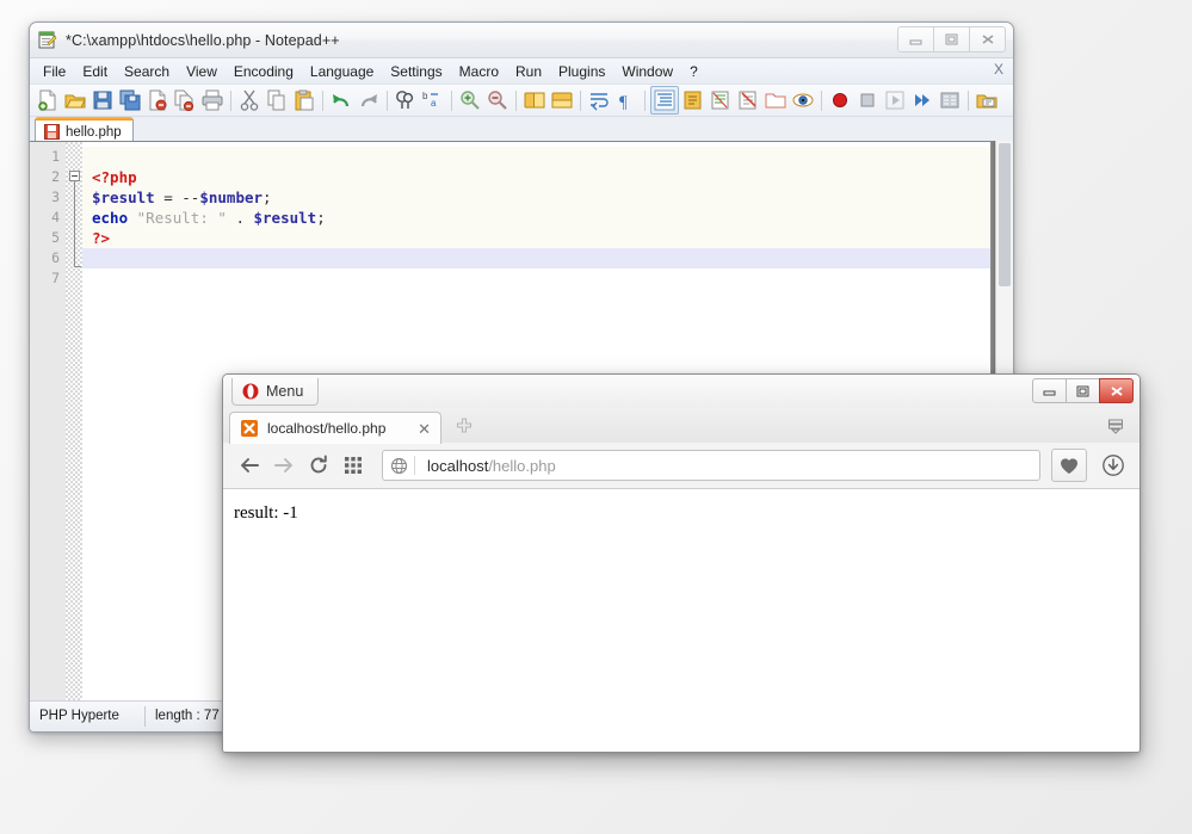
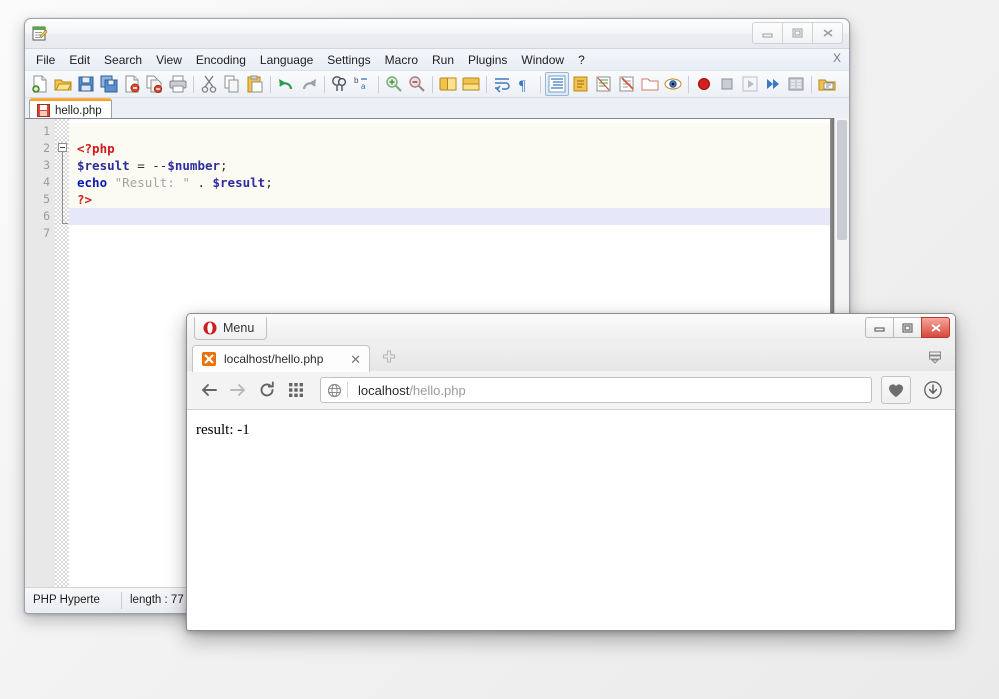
- *C:\xampp\htdocs\hello.php - Notepad++
  File
  Edit
  Search
  View
  Encoding
  Language
  Settings
  Macro
  Run
  Plugins
  Window
  ?
  X
  b
  a
  ¶
  hello.php
  1
  2
  3
  4
  5
  6
  7
  <?php
  $result = --$number;
  echo "Result: " . $result;
  ?>
  PHP Hyperte
  length : 77
  Menu
  localhost/hello.php
  ✕
  localhost/hello.php
  result: -1
